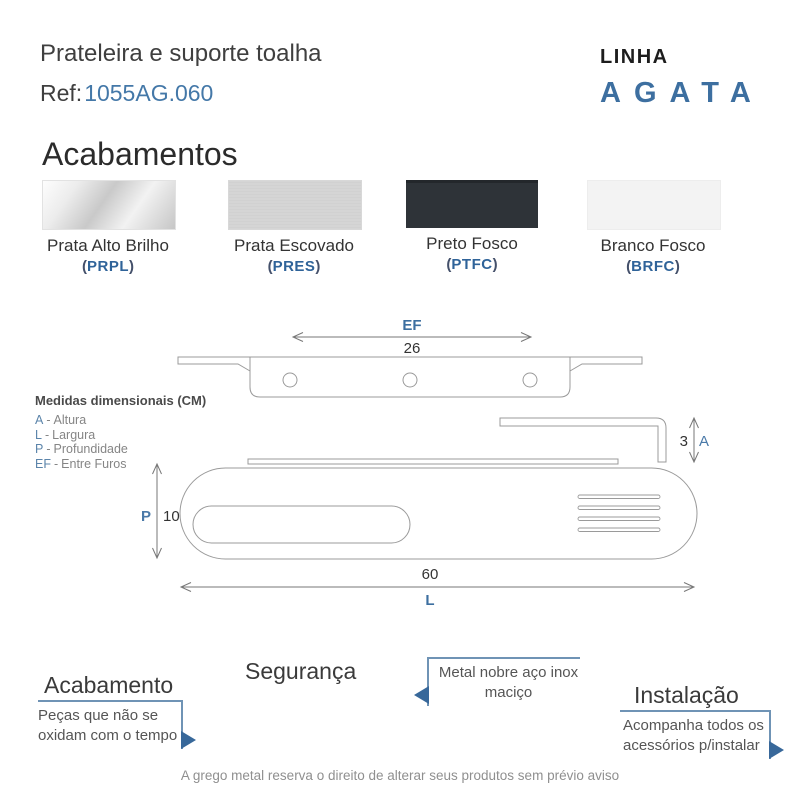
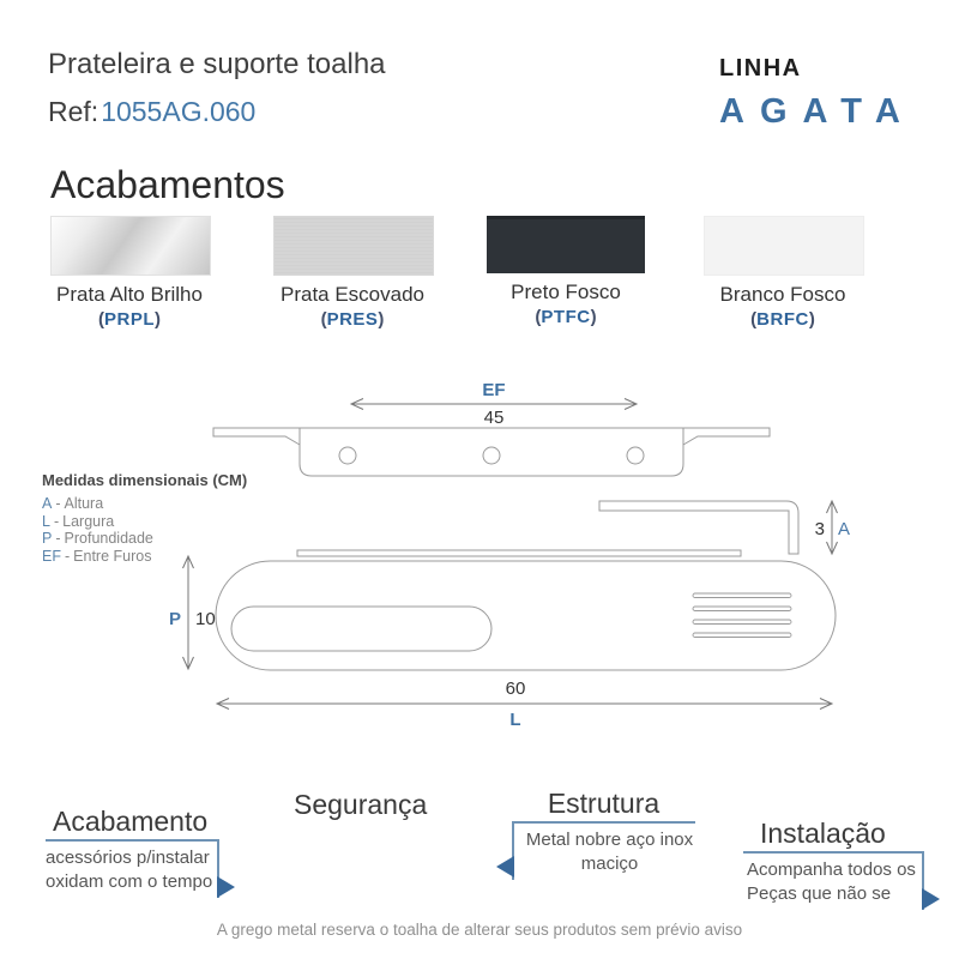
  Prateleira e suporte toalha
  Ref:1055AG.060
  LINHA
  AGATA
  Acabamentos
  Prata Alto Brilho
  (PRPL)
  Prata Escovado
  (PRES)
  Preto Fosco
  (PTFC)
  Branco Fosco
  (BRFC)
  EF
- 26
+ 45
  3
  A
  P
  10
  60
  L
  Medidas dimensionais (CM)
  A - Altura
  L - Largura
  P - Profundidade
  EF - Entre Furos
  Acabamento
- Peças que não se
+ acessórios p/instalar
  oxidam com o tempo
  Segurança
+ Estrutura
  Metal nobre aço inox
  maciço
  Instalação
  Acompanha todos os
- acessórios p/instalar
+ Peças que não se
- A grego metal reserva o direito de alterar seus produtos sem prévio aviso
+ A grego metal reserva o toalha de alterar seus produtos sem prévio aviso
